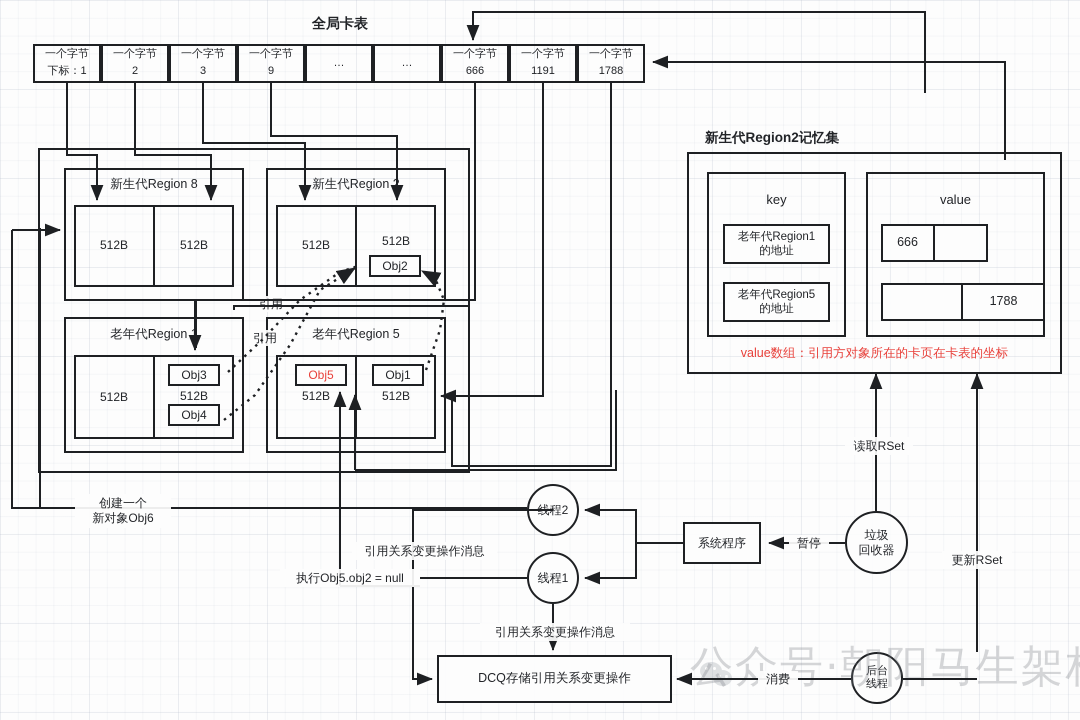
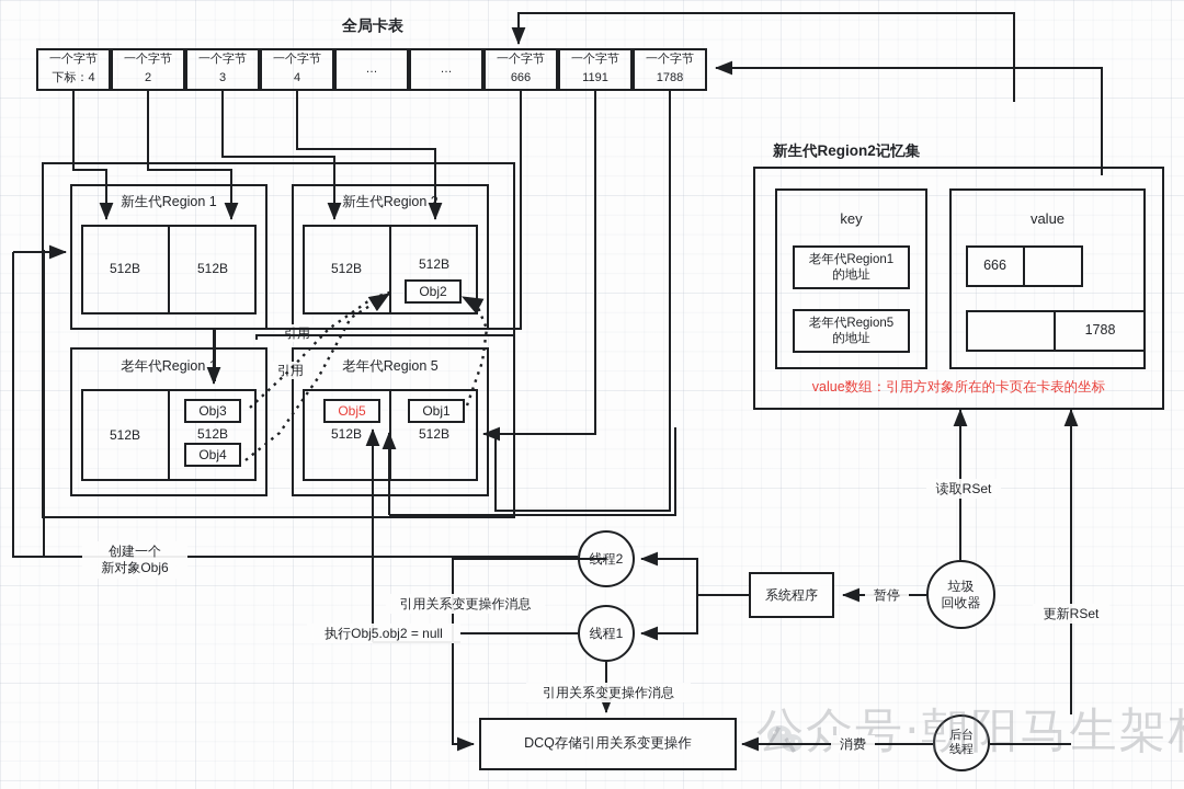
  全局卡表
  一个字节
- 下标：1
+ 下标：4
  一个字节
  2
  一个字节
  3
  一个字节
- 9
+ 4
  …
  …
  一个字节
  666
  一个字节
  1191
  一个字节
  1788
- 新生代Region 8
+ 新生代Region 1
  512B
  512B
  新生代Region
  512B
  512B
  Obj2
  老年代Region
  512B
  512B
  Obj3
  Obj4
  老年代Region 5
  512B
  512B
  Obj5
  Obj1
  新生代Region2记忆集
  key
  老年代Region1
  的地址
  老年代Region5
  的地址
  value
  666
  1788
  value数组：引用方对象所在的卡页在卡表的坐标
  线程1
  系统程序
  垃圾
  回收器
  后台
  线程
  DCQ存储引用关系变更操作
  引用
  引用
  创建一个
  新对象Obj6
  执行Obj5.obj2 = null
  引用关系变更操作消息
  引用关系变更操作消息
  暂停
  读取RSet
  更新RSet
  消费
  公众号·朝阳马生架
